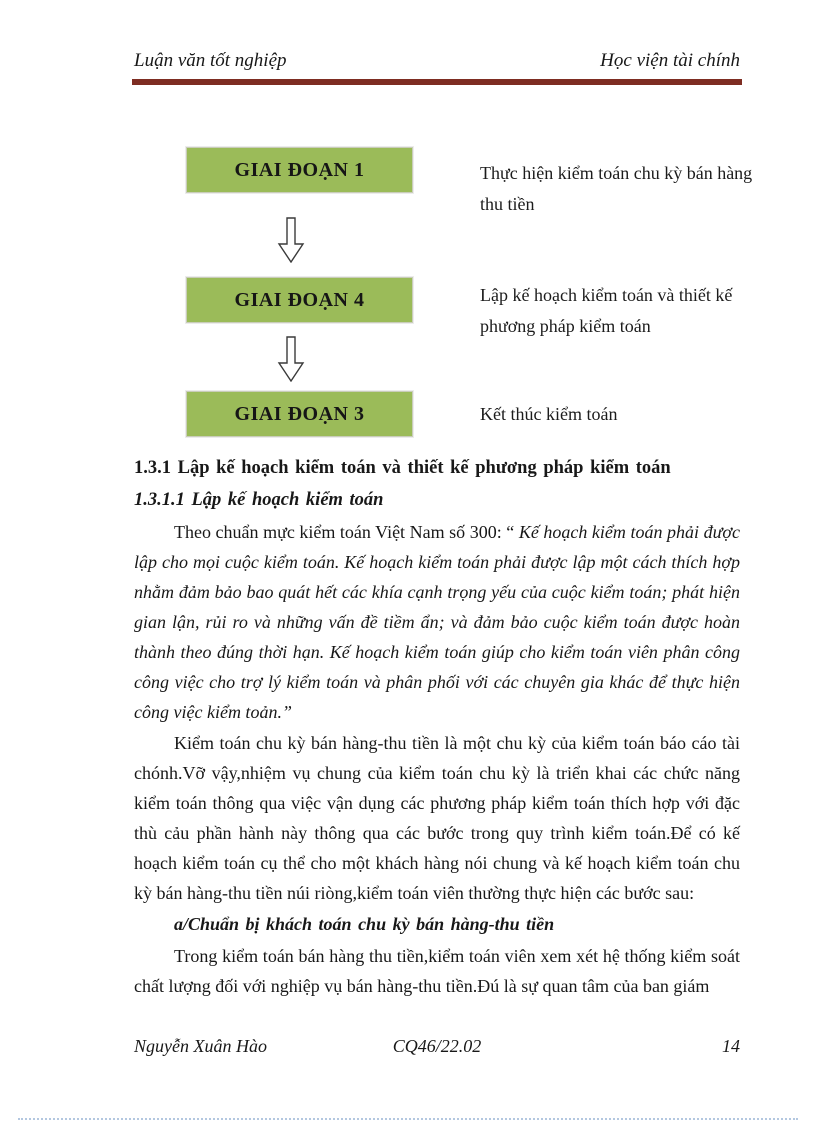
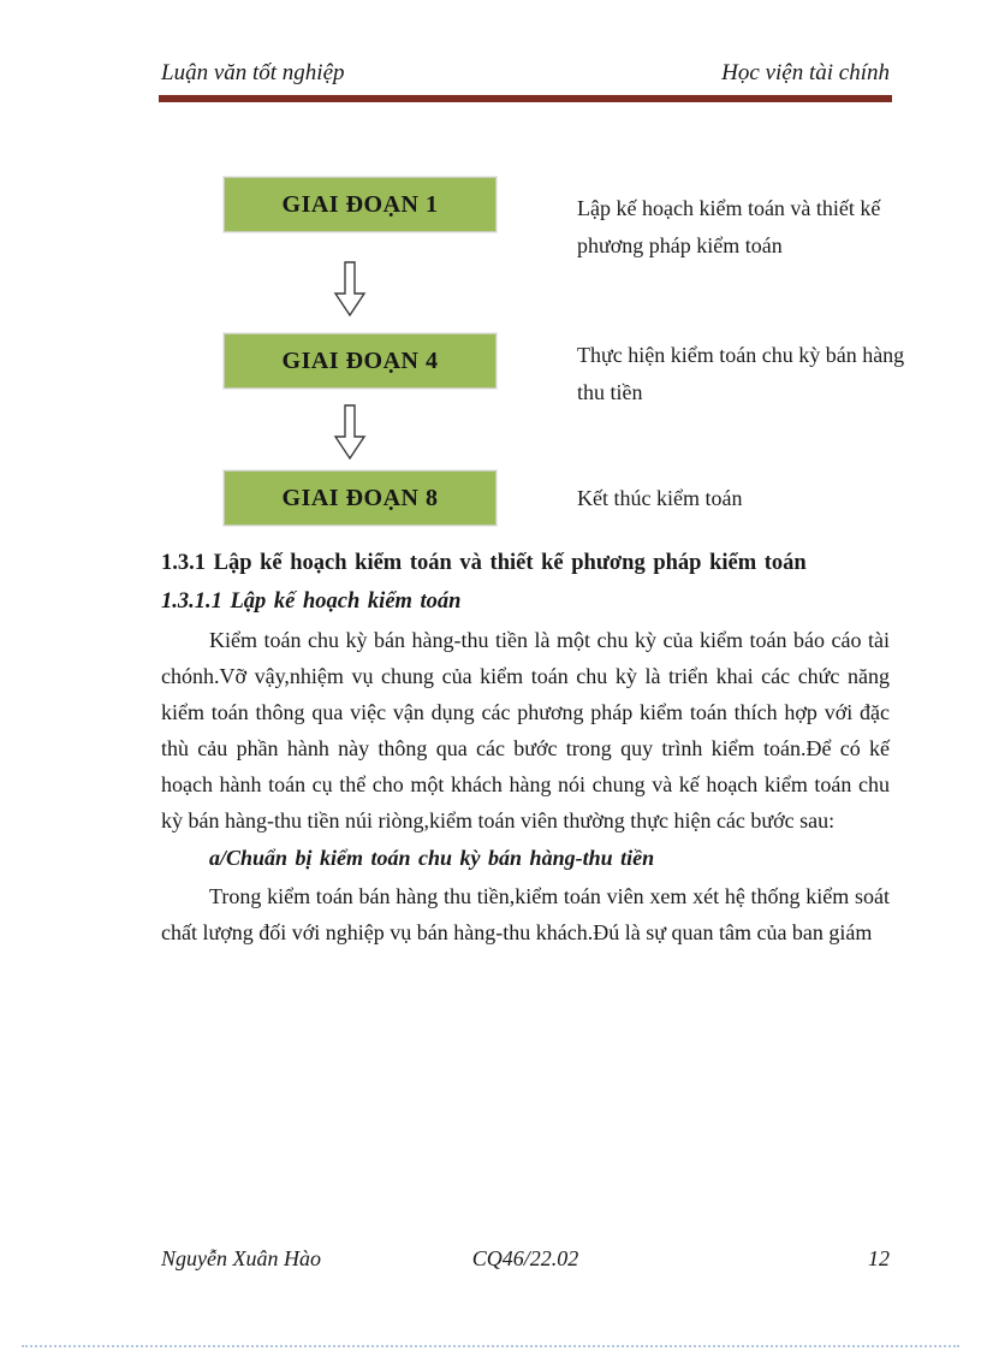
  Luận văn tốt nghiệp
  Học viện tài chính
  GIAI ĐOẠN 1
- Thực hiện kiểm toán chu kỳ bán hàng thu tiền
+ Lập kế hoạch kiểm toán và thiết kế phương pháp kiểm toán
  GIAI ĐOẠN 4
- Lập kế hoạch kiểm toán và thiết kế phương pháp kiểm toán
+ Thực hiện kiểm toán chu kỳ bán hàng thu tiền
- GIAI ĐOẠN 3
+ GIAI ĐOẠN 8
  Kết thúc kiểm toán
  1.3.1 Lập kế hoạch kiểm toán và thiết kế phương pháp kiểm toán
  1.3.1.1 Lập kế hoạch kiểm toán
- Theo chuẩn mực kiểm toán Việt Nam số 300: “ Kế hoạch kiểm toán phải được lập cho mọi cuộc kiểm toán. Kế hoạch kiểm toán phải được lập một cách thích hợp nhằm đảm bảo bao quát hết các khía cạnh trọng yếu của cuộc kiểm toán; phát hiện gian lận, rủi ro và những vấn đề tiềm ẩn; và đảm bảo cuộc kiểm toán được hoàn thành theo đúng thời hạn. Kế hoạch kiểm toán giúp cho kiểm toán viên phân công công việc cho trợ lý kiểm toán và phân phối với các chuyên gia khác để thực hiện công việc kiểm toản.”
- Kiểm toán chu kỳ bán hàng-thu tiền là một chu kỳ của kiểm toán báo cáo tài chónh.Vỡ vậy,nhiệm vụ chung của kiểm toán chu kỳ là triển khai các chức năng kiểm toán thông qua việc vận dụng các phương pháp kiểm toán thích hợp với đặc thù cảu phần hành này thông qua các bước trong quy trình kiểm toán.Để có kế hoạch kiểm toán cụ thể cho một khách hàng nói chung và kế hoạch kiểm toán chu kỳ bán hàng-thu tiền núi riòng,kiểm toán viên thường thực hiện các bước sau:
+ Kiểm toán chu kỳ bán hàng-thu tiền là một chu kỳ của kiểm toán báo cáo tài chónh.Vỡ vậy,nhiệm vụ chung của kiểm toán chu kỳ là triển khai các chức năng kiểm toán thông qua việc vận dụng các phương pháp kiểm toán thích hợp với đặc thù cảu phần hành này thông qua các bước trong quy trình kiểm toán.Để có kế hoạch hành toán cụ thể cho một khách hàng nói chung và kế hoạch kiểm toán chu kỳ bán hàng-thu tiền núi riòng,kiểm toán viên thường thực hiện các bước sau:
- a/Chuẩn bị khách toán chu kỳ bán hàng-thu tiền
+ a/Chuẩn bị kiểm toán chu kỳ bán hàng-thu tiền
- Trong kiểm toán bán hàng thu tiền,kiểm toán viên xem xét hệ thống kiểm soát chất lượng đối với nghiệp vụ bán hàng-thu tiền.Đú là sự quan tâm của ban giám
+ Trong kiểm toán bán hàng thu tiền,kiểm toán viên xem xét hệ thống kiểm soát chất lượng đối với nghiệp vụ bán hàng-thu khách.Đú là sự quan tâm của ban giám
  Nguyễn Xuân Hào
  CQ46/22.02
- 14
+ 12
